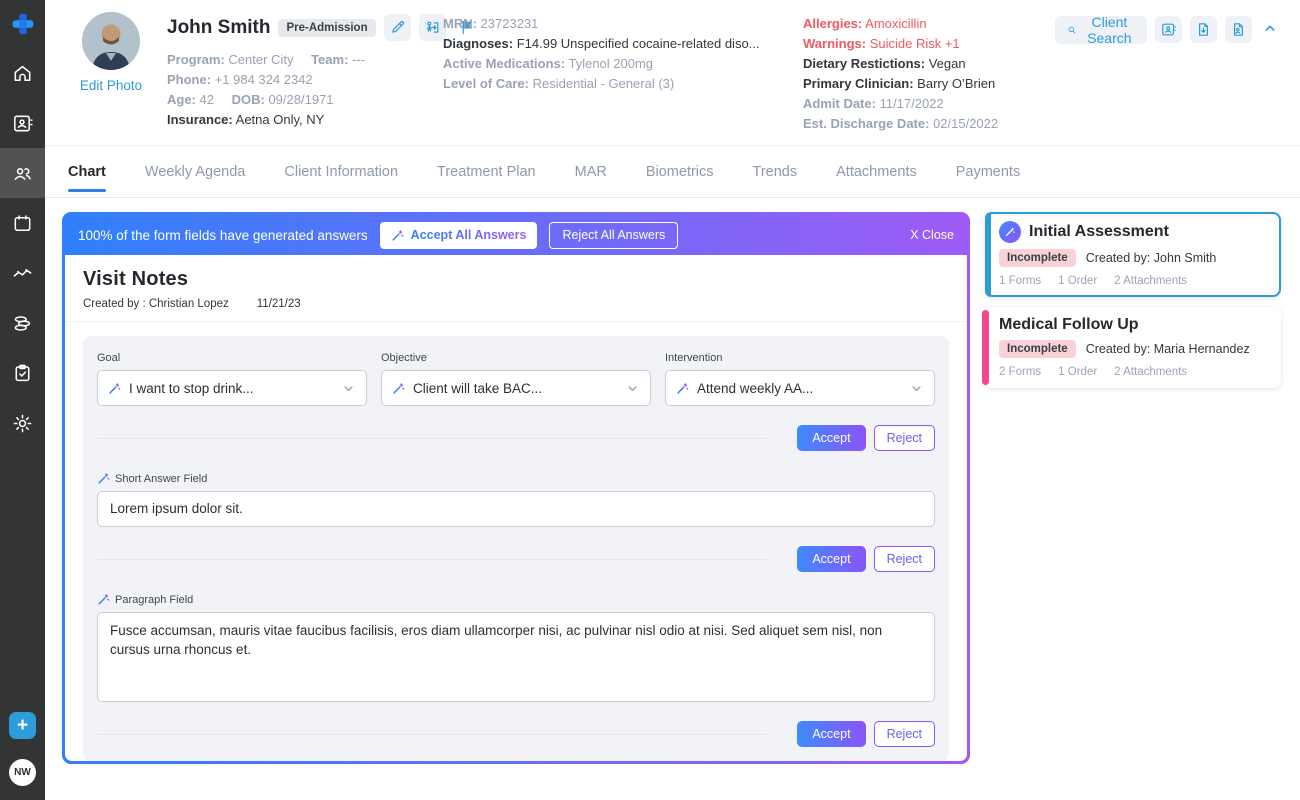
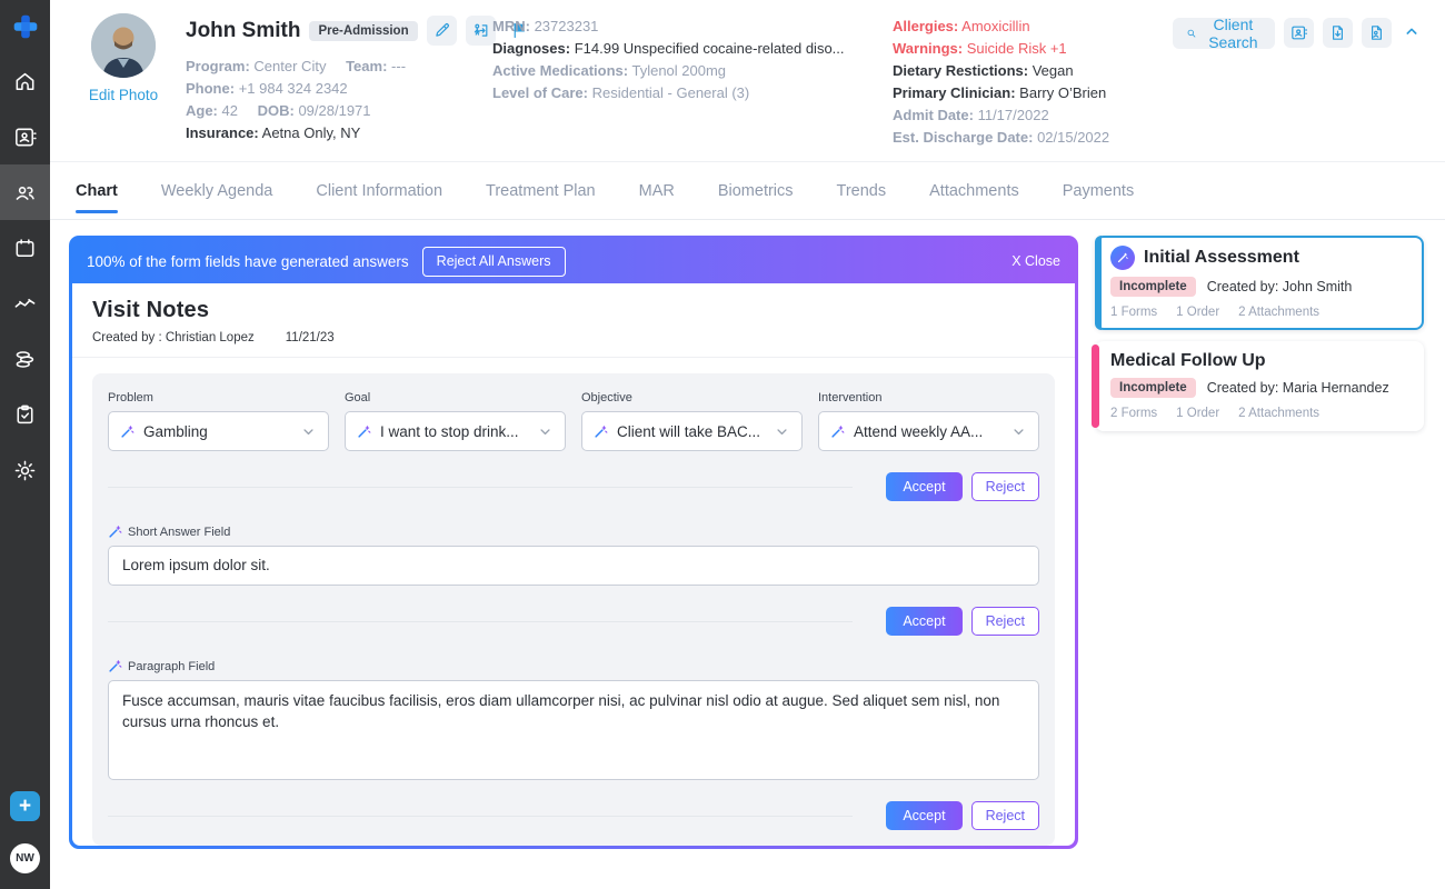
  +
  NW
  Edit Photo
  John Smith
  Pre-Admission
  Program: Center City Team: ---
  Phone: +1 984 324 2342
  Age: 42 DOB: 09/28/1971
  Insurance: Aetna Only, NY
  MRN: 23723231
  Diagnoses: F14.99 Unspecified cocaine-related diso...
  Active Medications: Tylenol 200mg
  Level of Care: Residential - General (3)
  Allergies: Amoxicillin
  Warnings: Suicide Risk +1
  Dietary Restictions: Vegan
  Primary Clinician: Barry O’Brien
  Admit Date: 11/17/2022
  Est. Discharge Date: 02/15/2022
  Client Search
  Chart
  Weekly Agenda
  Client Information
  Treatment Plan
  MAR
  Biometrics
  Trends
  Attachments
  Payments
  100% of the form fields have generated answers
- Accept All Answers
  Reject All Answers
  X Close
  Visit Notes
  Created by : Christian Lopez
  11/21/23
+ Problem
+ Gambling
  Goal
  I want to stop drink...
  Objective
  Client will take BAC...
  Intervention
  Attend weekly AA...
  Accept
  Reject
  Short Answer Field
  Lorem ipsum dolor sit.
  Accept
  Reject
  Paragraph Field
- Fusce accumsan, mauris vitae faucibus facilisis, eros diam ullamcorper nisi, ac pulvinar nisl odio at nisi. Sed aliquet sem nisl, non cursus urna rhoncus et.
+ Fusce accumsan, mauris vitae faucibus facilisis, eros diam ullamcorper nisi, ac pulvinar nisl odio at augue. Sed aliquet sem nisl, non cursus urna rhoncus et.
  Accept
  Reject
  Initial Assessment
  Incomplete
  Created by: John Smith
  1 Forms
  1 Order
  2 Attachments
  Medical Follow Up
  Incomplete
  Created by: Maria Hernandez
  2 Forms
  1 Order
  2 Attachments
